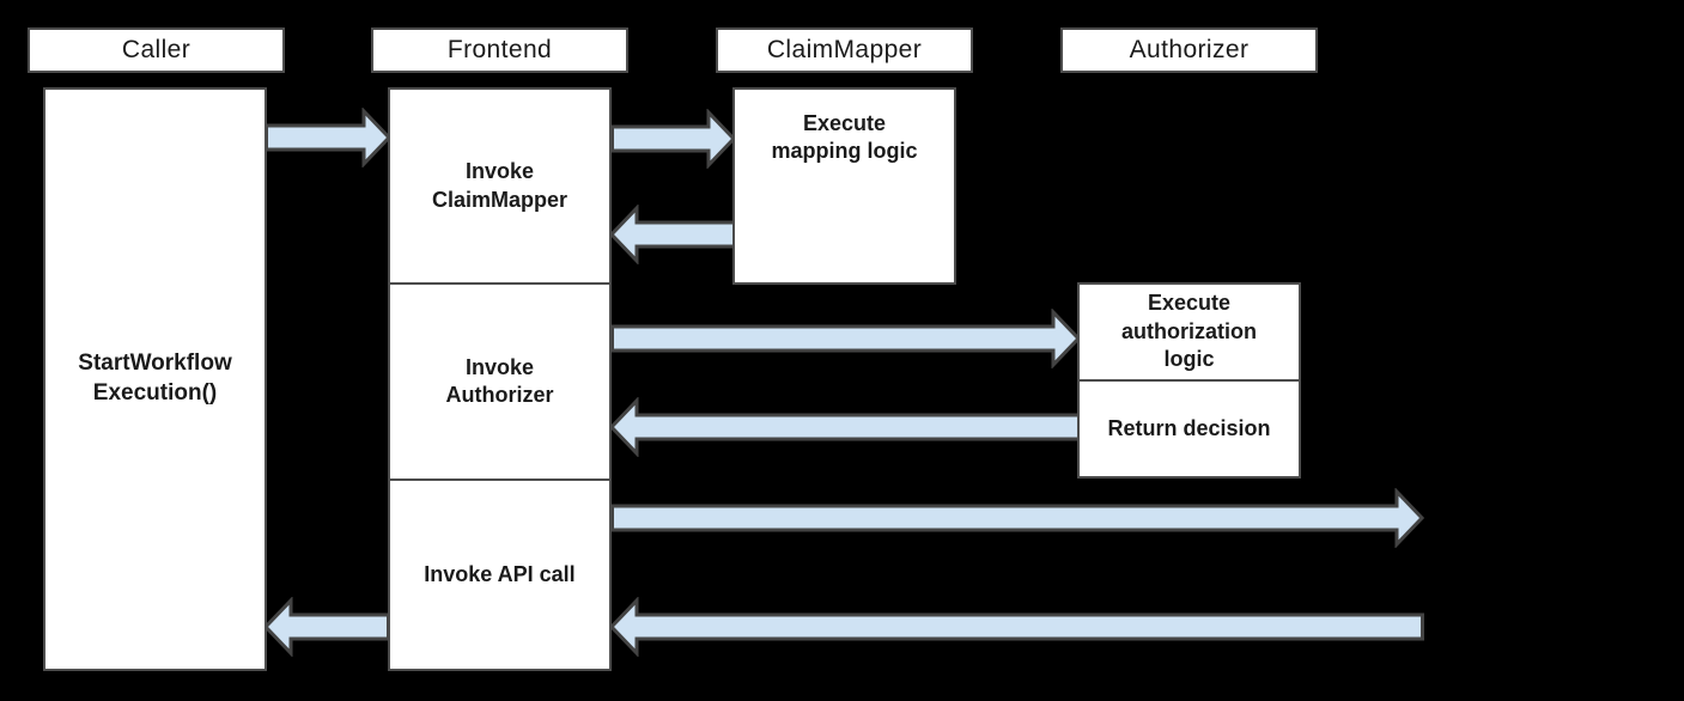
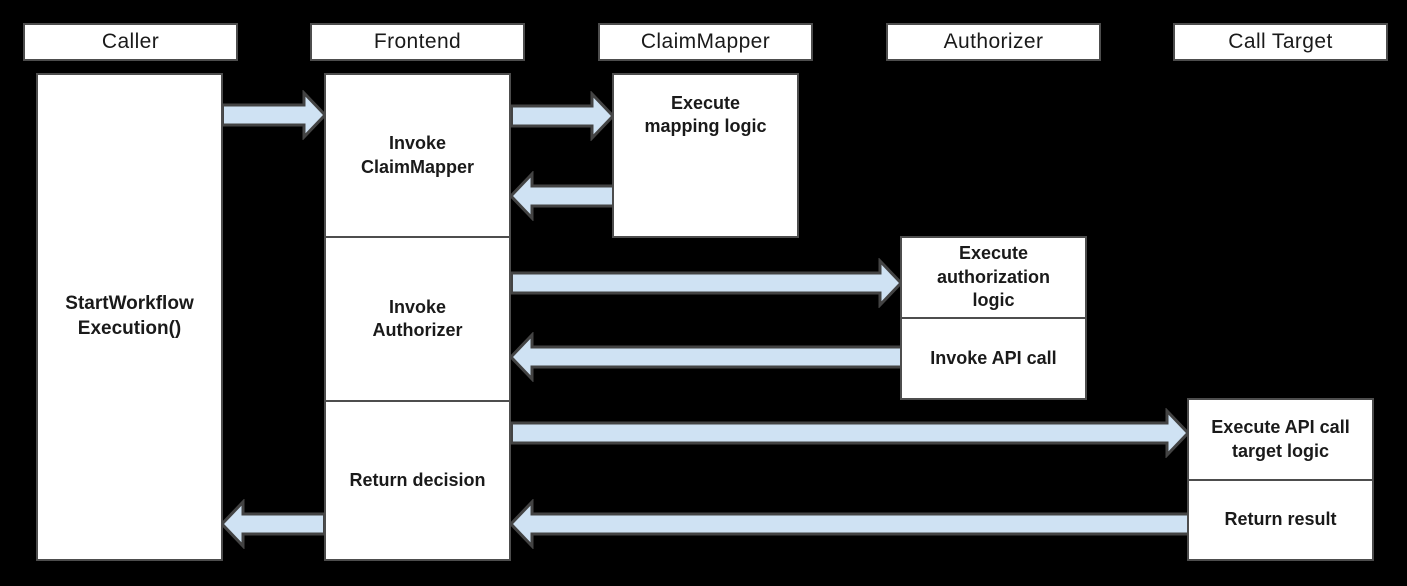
  Caller
  Frontend
  ClaimMapper
  Authorizer
+ Call Target
  StartWorkflow
  Execution()
  Invoke
  ClaimMapper
  Invoke
  Authorizer
- Invoke API call
+ Return decision
  Execute
  mapping logic
  Execute
  authorization
  logic
- Return decision
+ Invoke API call
+ Execute API call
+ target logic
+ Return result
